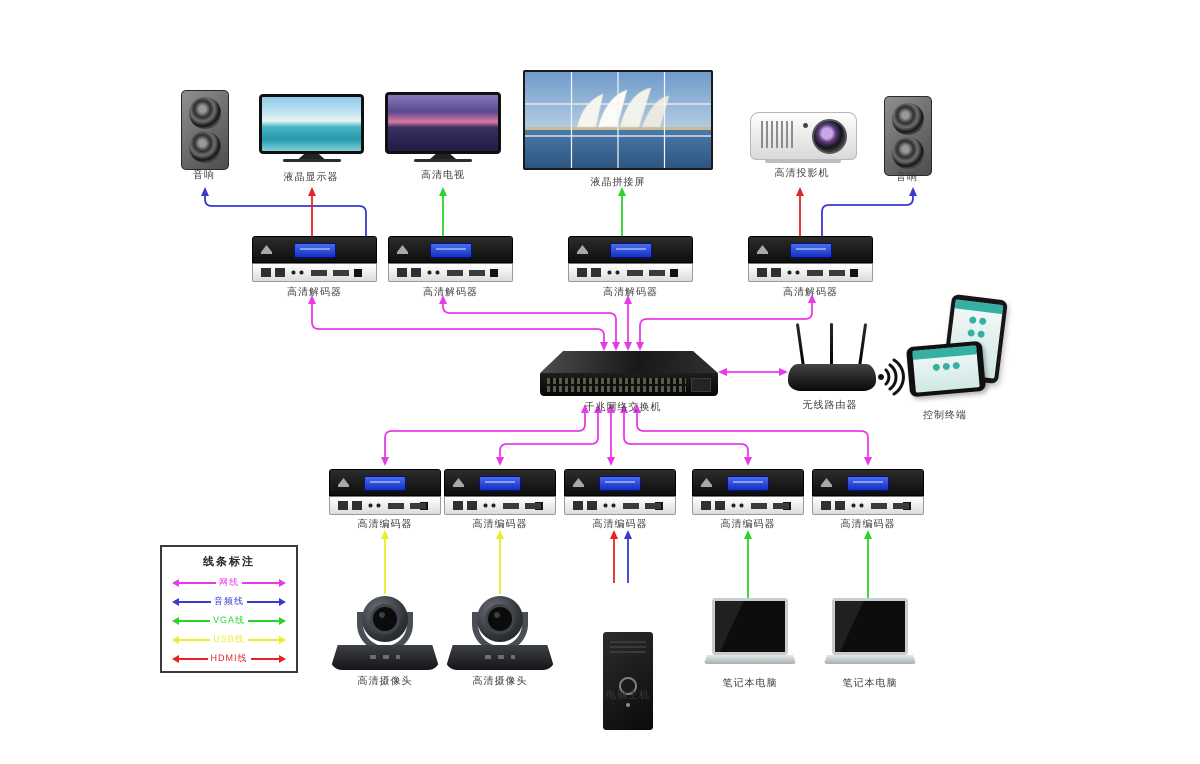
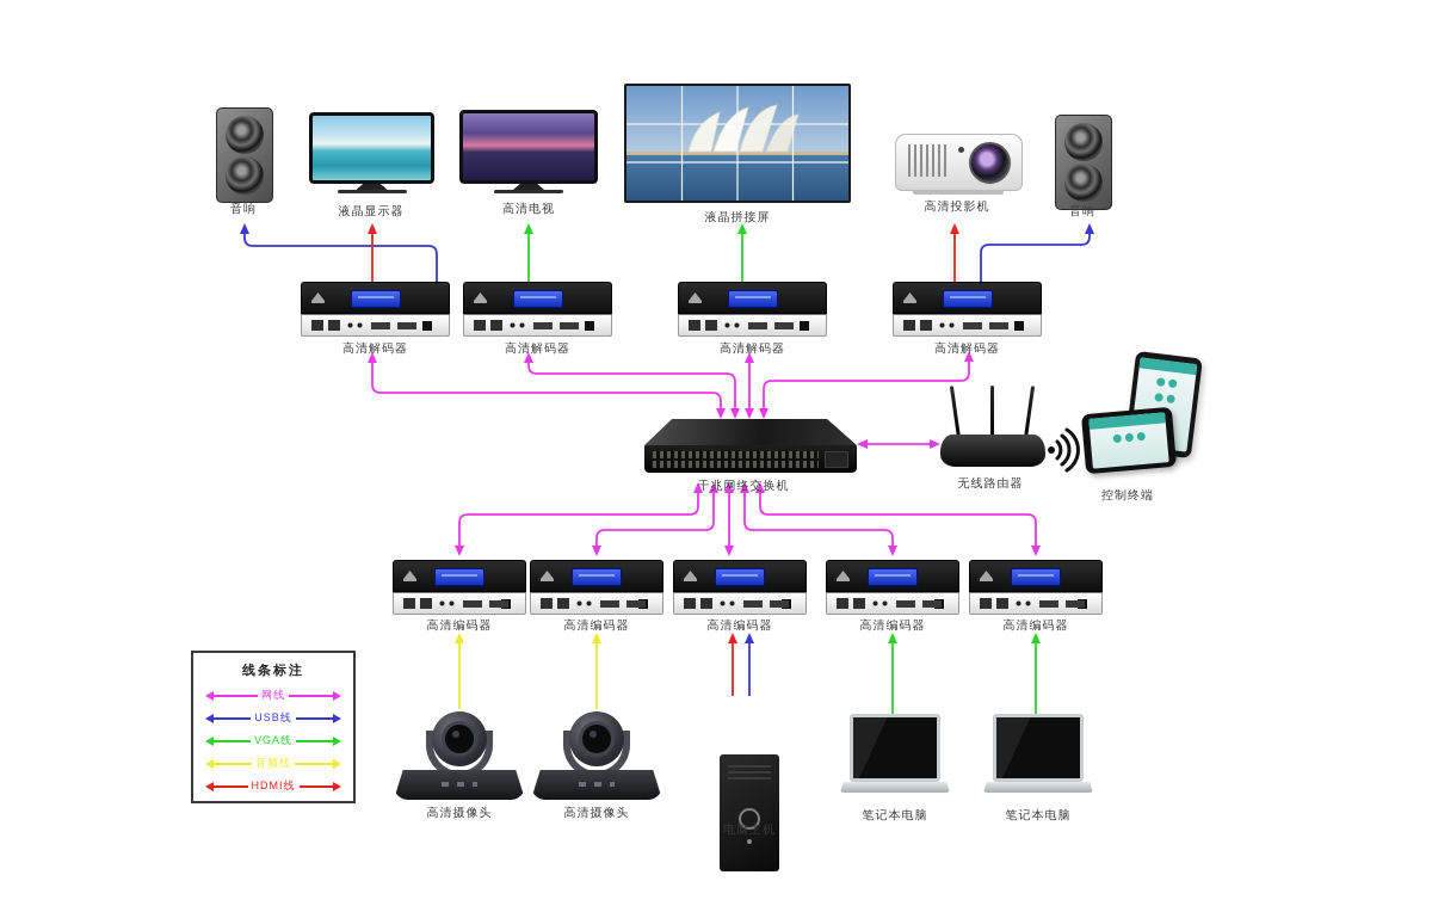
  音响
  液晶显示器
  高清电视
  液晶拼接屏
  高清投影机
  音响
  高清解码器
  高清解码器
  高清解码器
  高清解码器
  千兆网络交换机
  无线路由器
  控制终端
  高清编码器
  高清编码器
  高清编码器
  高清编码器
  高清编码器
  高清摄像头
  高清摄像头
  电脑主机
  笔记本电脑
  笔记本电脑
  线条标注
  网线
- 音频线
+ USB线
  VGA线
- USB线
+ 音频线
  HDMI线
